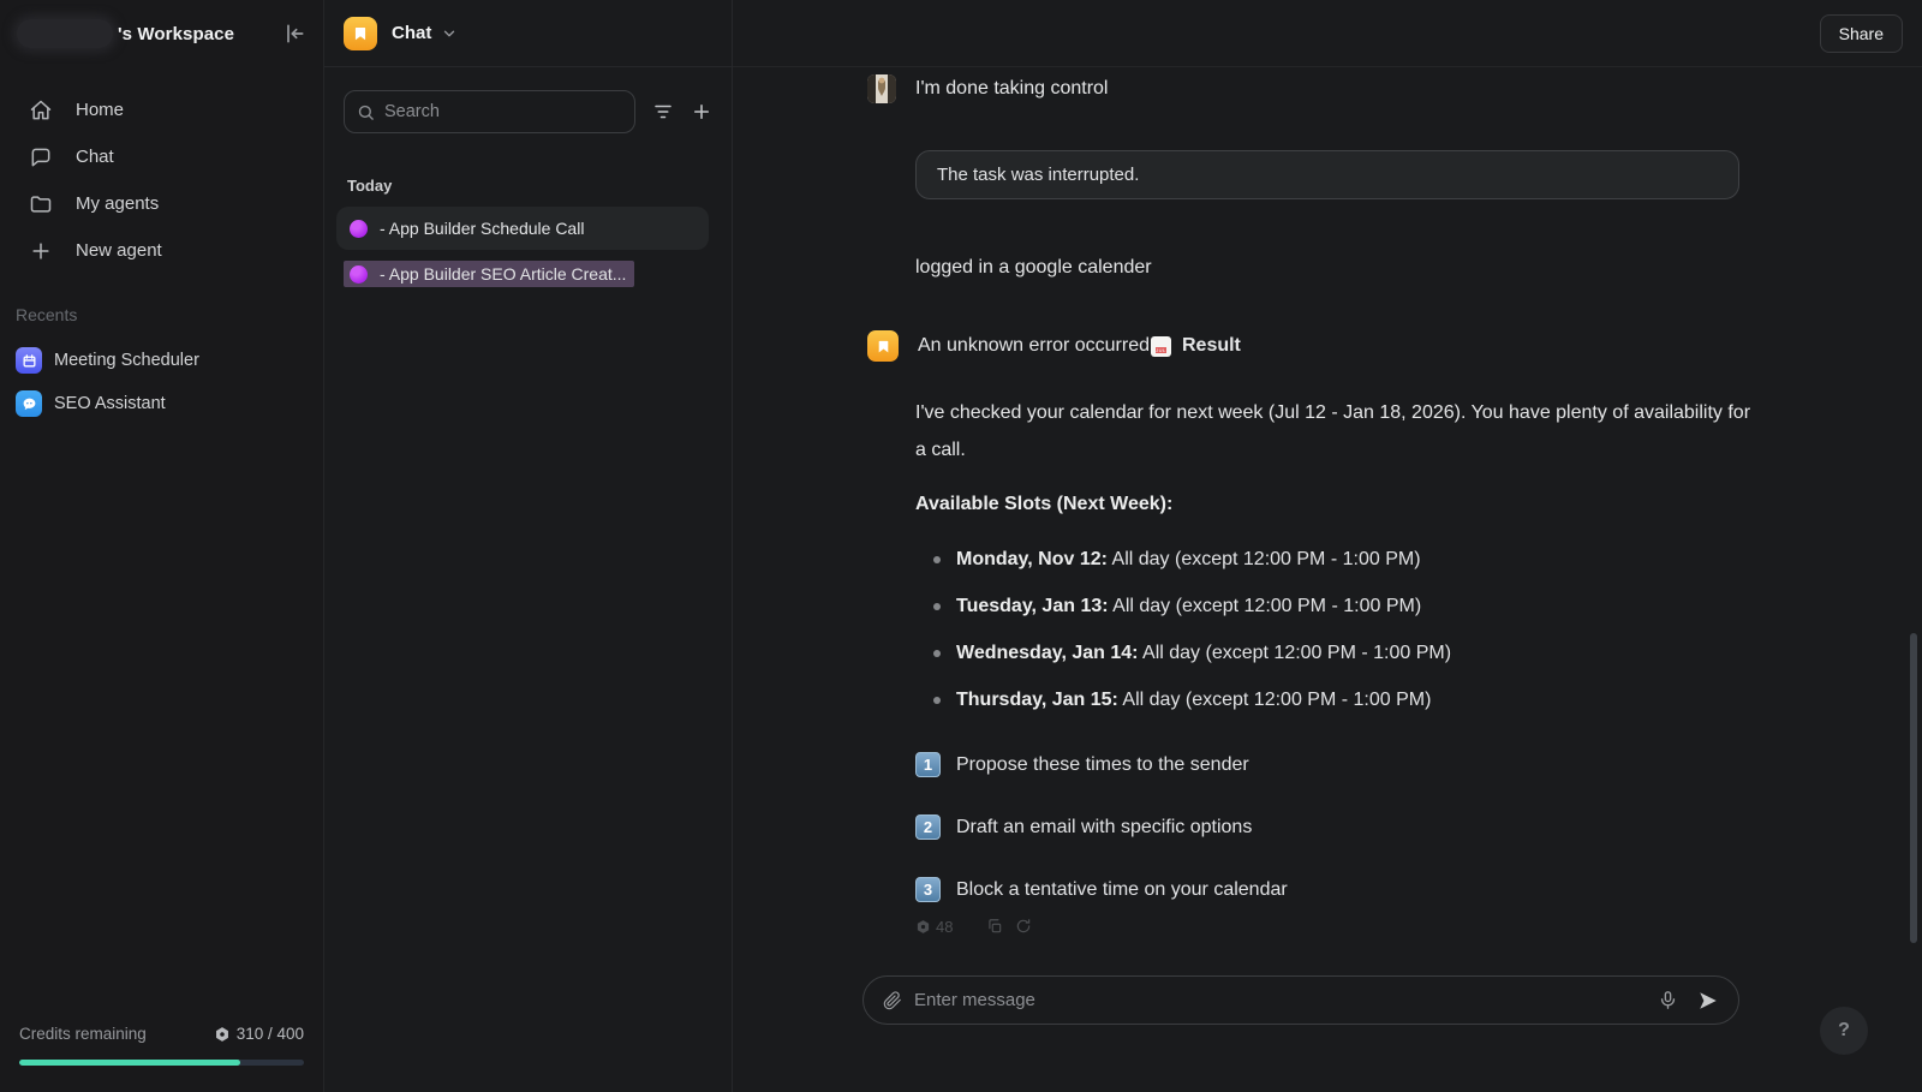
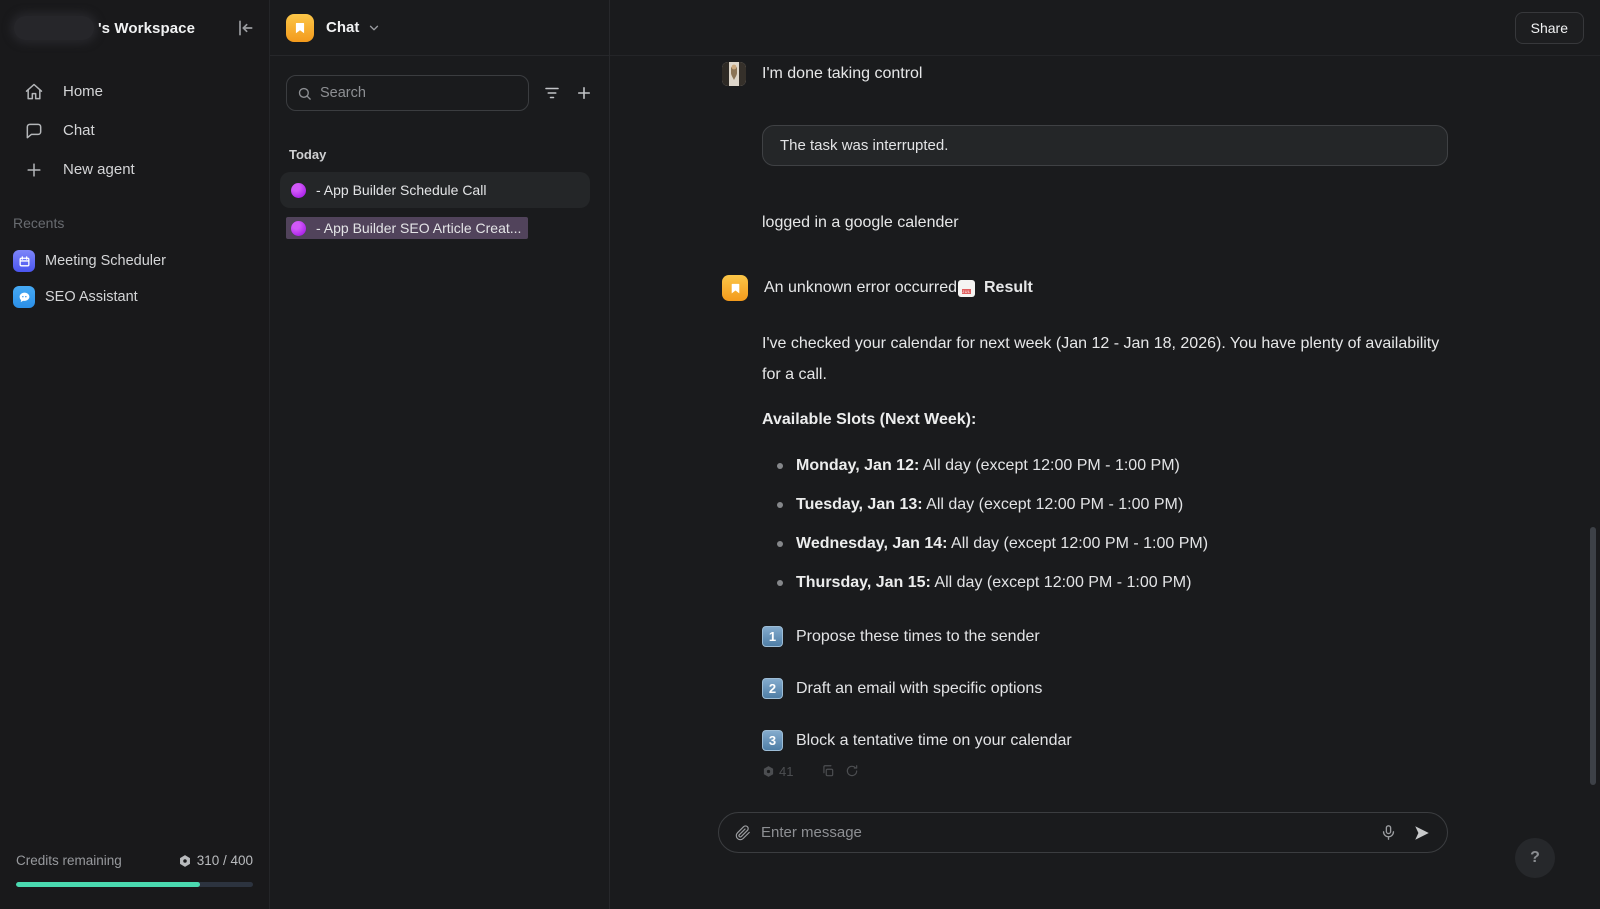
  's Workspace
  Home
  Chat
- My agents
  New agent
  Recents
  Meeting Scheduler
  SEO Assistant
  Credits remaining
  310 / 400
  Chat
  Search
  Today
  - App Builder Schedule Call
  - App Builder SEO Article Creat...
  Share
  I'm done taking control
  The task was interrupted.
  logged in a google calender
  An unknown error occurred
  Result
- I've checked your calendar for next week (Jul 12 - Jan 18, 2026). You have plenty of availability for a call.
+ I've checked your calendar for next week (Jan 12 - Jan 18, 2026). You have plenty of availability for a call.
  Available Slots (Next Week):
- Monday, Nov 12: All day (except 12:00 PM - 1:00 PM)
+ Monday, Jan 12: All day (except 12:00 PM - 1:00 PM)
  Tuesday, Jan 13: All day (except 12:00 PM - 1:00 PM)
  Wednesday, Jan 14: All day (except 12:00 PM - 1:00 PM)
  Thursday, Jan 15: All day (except 12:00 PM - 1:00 PM)
  1
  Propose these times to the sender
  2
  Draft an email with specific options
  3
  Block a tentative time on your calendar
- 48
+ 41
  Enter message
  ?
